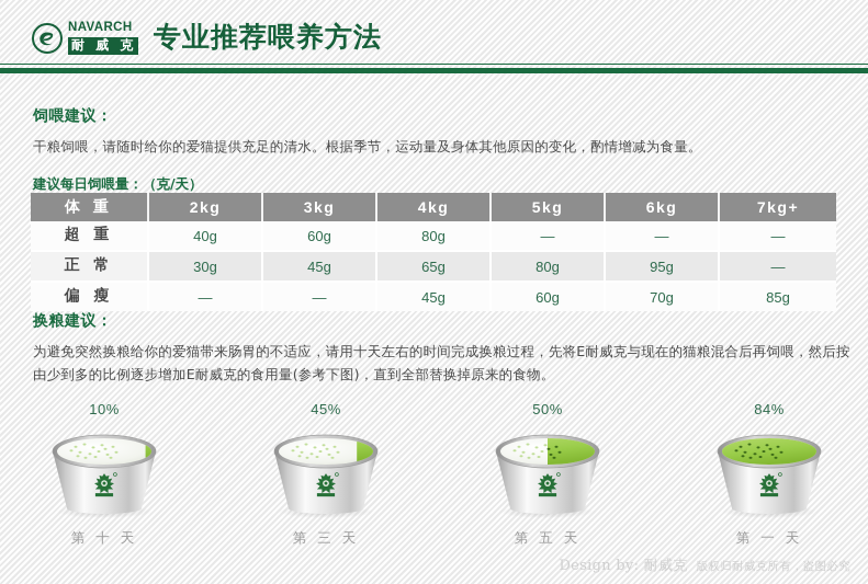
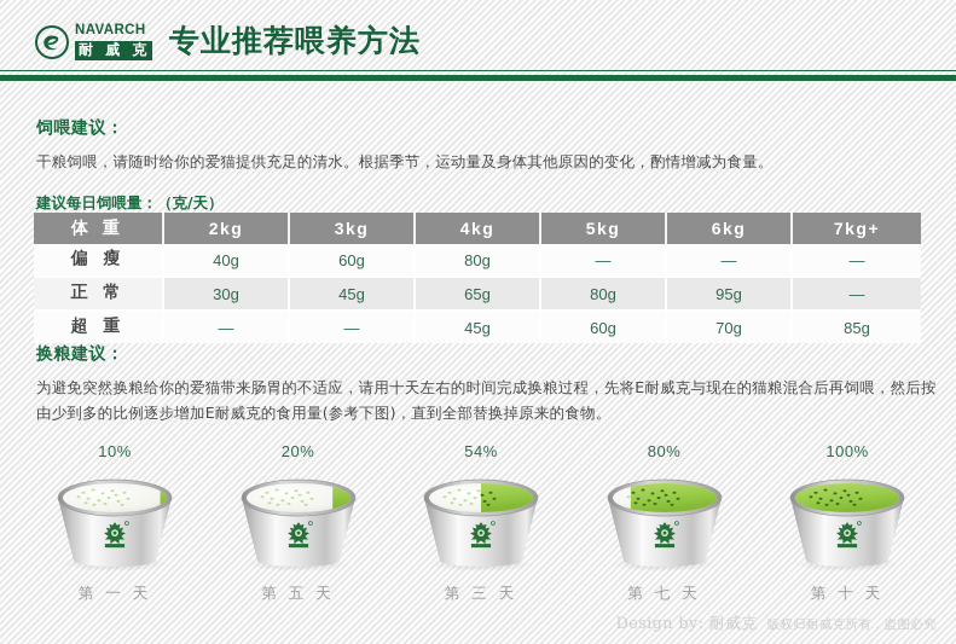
  NAVARCH
  耐 威 克
  专业推荐喂养方法
  饲喂建议：
  干粮饲喂，请随时给你的爱猫提供充足的清水。根据季节，运动量及身体其他原因的变化，酌情增减为食量。
  建议每日饲喂量：（克/天）
  体 重	2kg	3kg	4kg	5kg	6kg	7kg+
- 超 重	40g	60g	80g	—	—	—
+ 偏 瘦	40g	60g	80g	—	—	—
  正 常	30g	45g	65g	80g	95g	—
- 偏 瘦	—	—	45g	60g	70g	85g
+ 超 重	—	—	45g	60g	70g	85g
  换粮建议：
  为避免突然换粮给你的爱猫带来肠胃的不适应，请用十天左右的时间完成换粮过程，先将E耐威克与现在的猫粮混合后再饲喂，然后按由少到多的比例逐步增加E耐威克的食用量(参考下图)，直到全部替换掉原来的食物。
  10%
- 第 十 天
+ 第 一 天
- 45%
+ 20%
- 第 三 天
+ 第 五 天
- 50%
+ 54%
- 第 五 天
+ 第 三 天
+ 80%
+ 第 七 天
- 84%
+ 100%
- 第 一 天
+ 第 十 天
  Design by: 耐威克
  版权归耐威克所有，盗图必究
